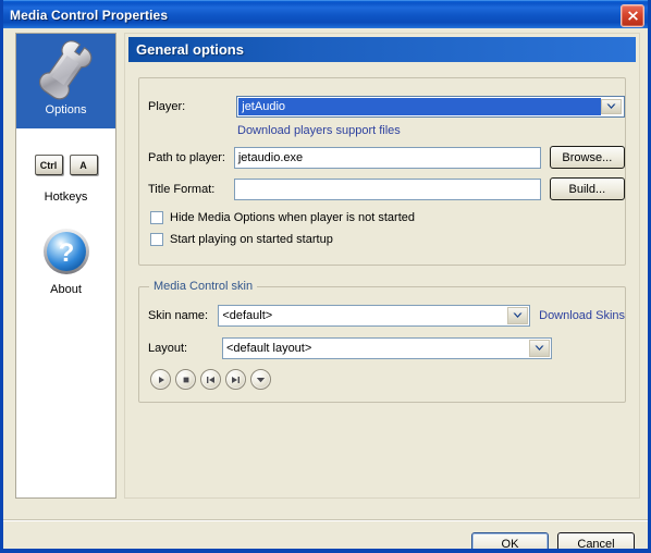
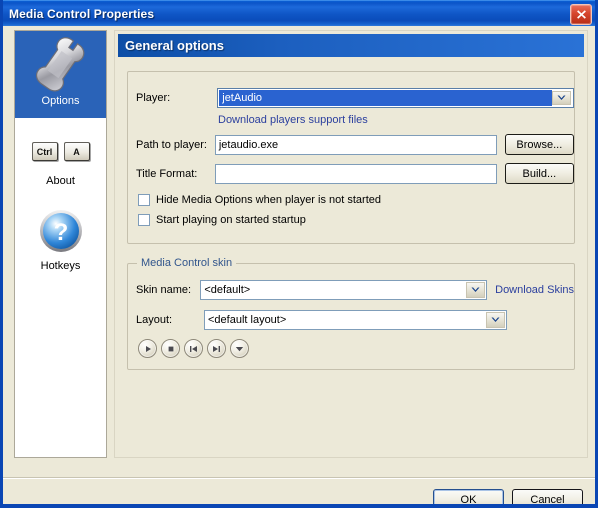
  Media Control Properties
  Options
  Ctrl
  A
- Hotkeys
+ About
  ?
- About
+ Hotkeys
  General options
  Player:
  jetAudio
  Download players support files
  Path to player:
  jetaudio.exe
  Browse...
  Title Format:
  Build...
  Hide Media Options when player is not started
  Start playing on started startup
  Media Control skin
  Skin name:
  <default>
  Download Skins
  Layout:
  <default layout>
  OK
  Cancel
